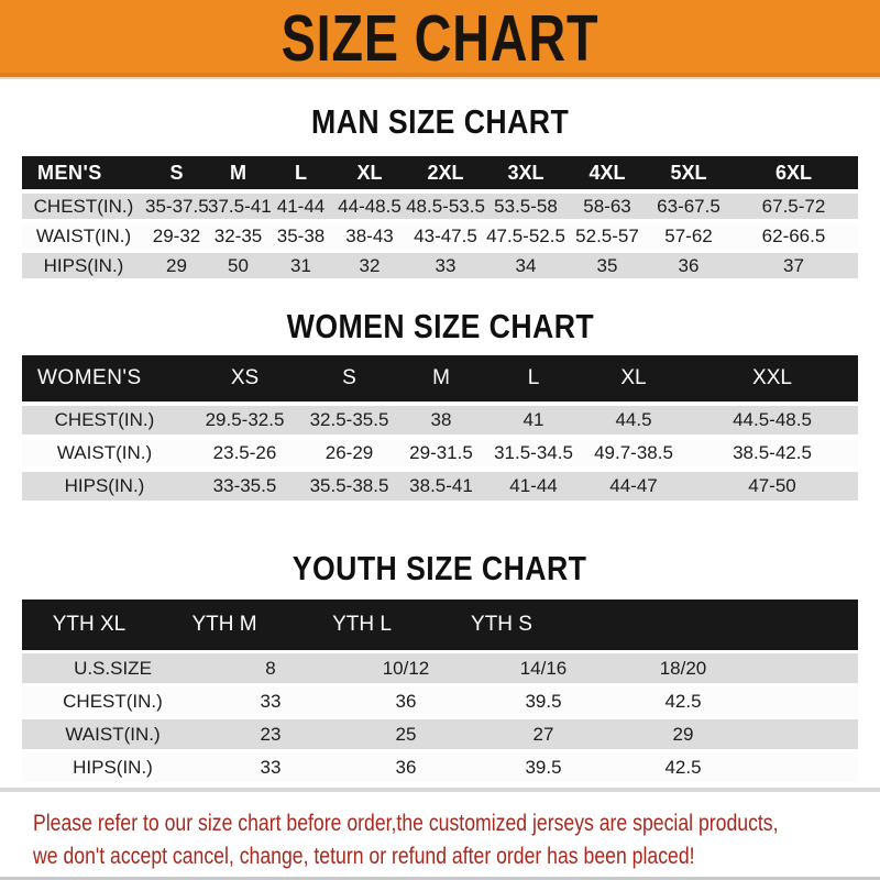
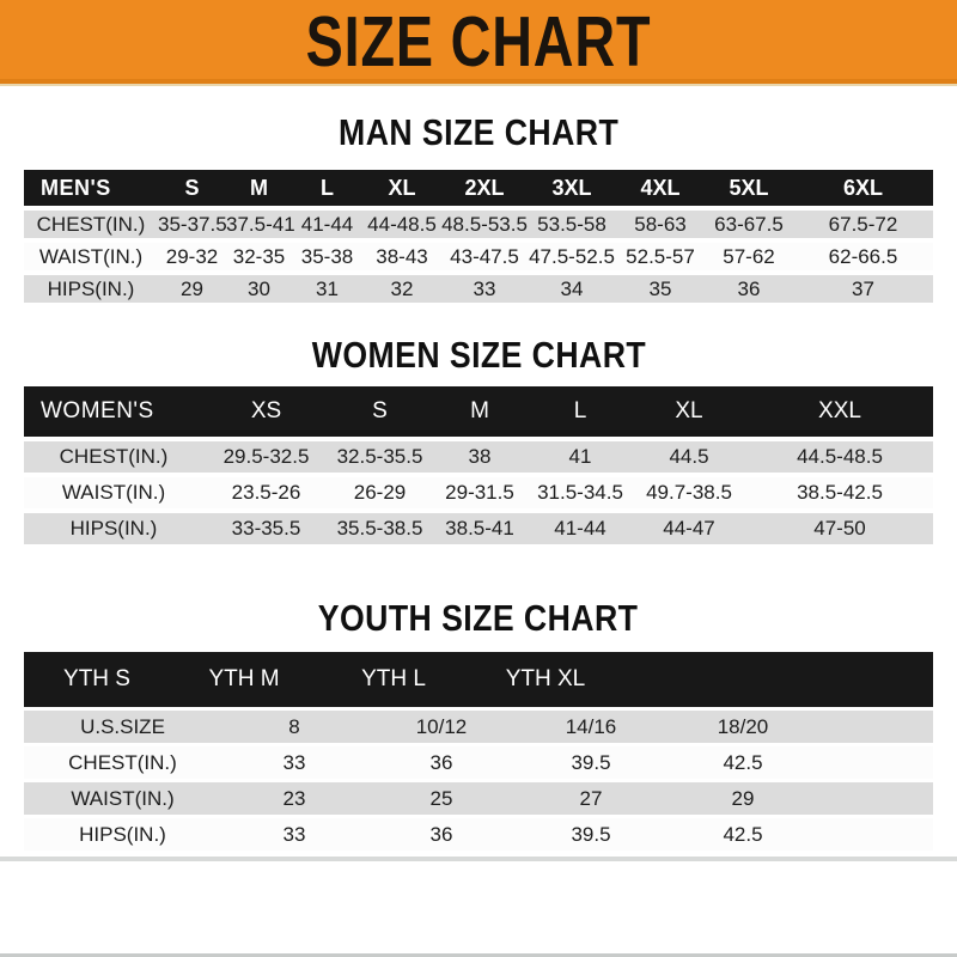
  SIZE CHART
  MAN SIZE CHART
  MEN'S
  S
  M
  L
  XL
  2XL
  3XL
  4XL
  5XL
  6XL
  CHEST(IN.)
  35-37.5
  37.5-41
  41-44
  44-48.5
  48.5-53.5
  53.5-58
  58-63
  63-67.5
  67.5-72
  WAIST(IN.)
  29-32
  32-35
  35-38
  38-43
  43-47.5
  47.5-52.5
  52.5-57
  57-62
  62-66.5
  HIPS(IN.)
  29
- 50
+ 30
  31
  32
  33
  34
  35
  36
  37
  WOMEN SIZE CHART
  WOMEN'S
  XS
  S
  M
  L
  XL
  XXL
  CHEST(IN.)
  29.5-32.5
  32.5-35.5
  38
  41
  44.5
  44.5-48.5
  WAIST(IN.)
  23.5-26
  26-29
  29-31.5
  31.5-34.5
  49.7-38.5
  38.5-42.5
  HIPS(IN.)
  33-35.5
  35.5-38.5
  38.5-41
  41-44
  44-47
  47-50
  YOUTH SIZE CHART
- YTH XL
+ YTH S
  YTH M
  YTH L
- YTH S
+ YTH XL
  U.S.SIZE
  8
  10/12
  14/16
  18/20
  CHEST(IN.)
  33
  36
  39.5
  42.5
  WAIST(IN.)
  23
  25
  27
  29
  HIPS(IN.)
  33
  36
  39.5
  42.5
- Please refer to our size chart before order,the customized jerseys are special products,
- we don't accept cancel, change, teturn or refund after order has been placed!
